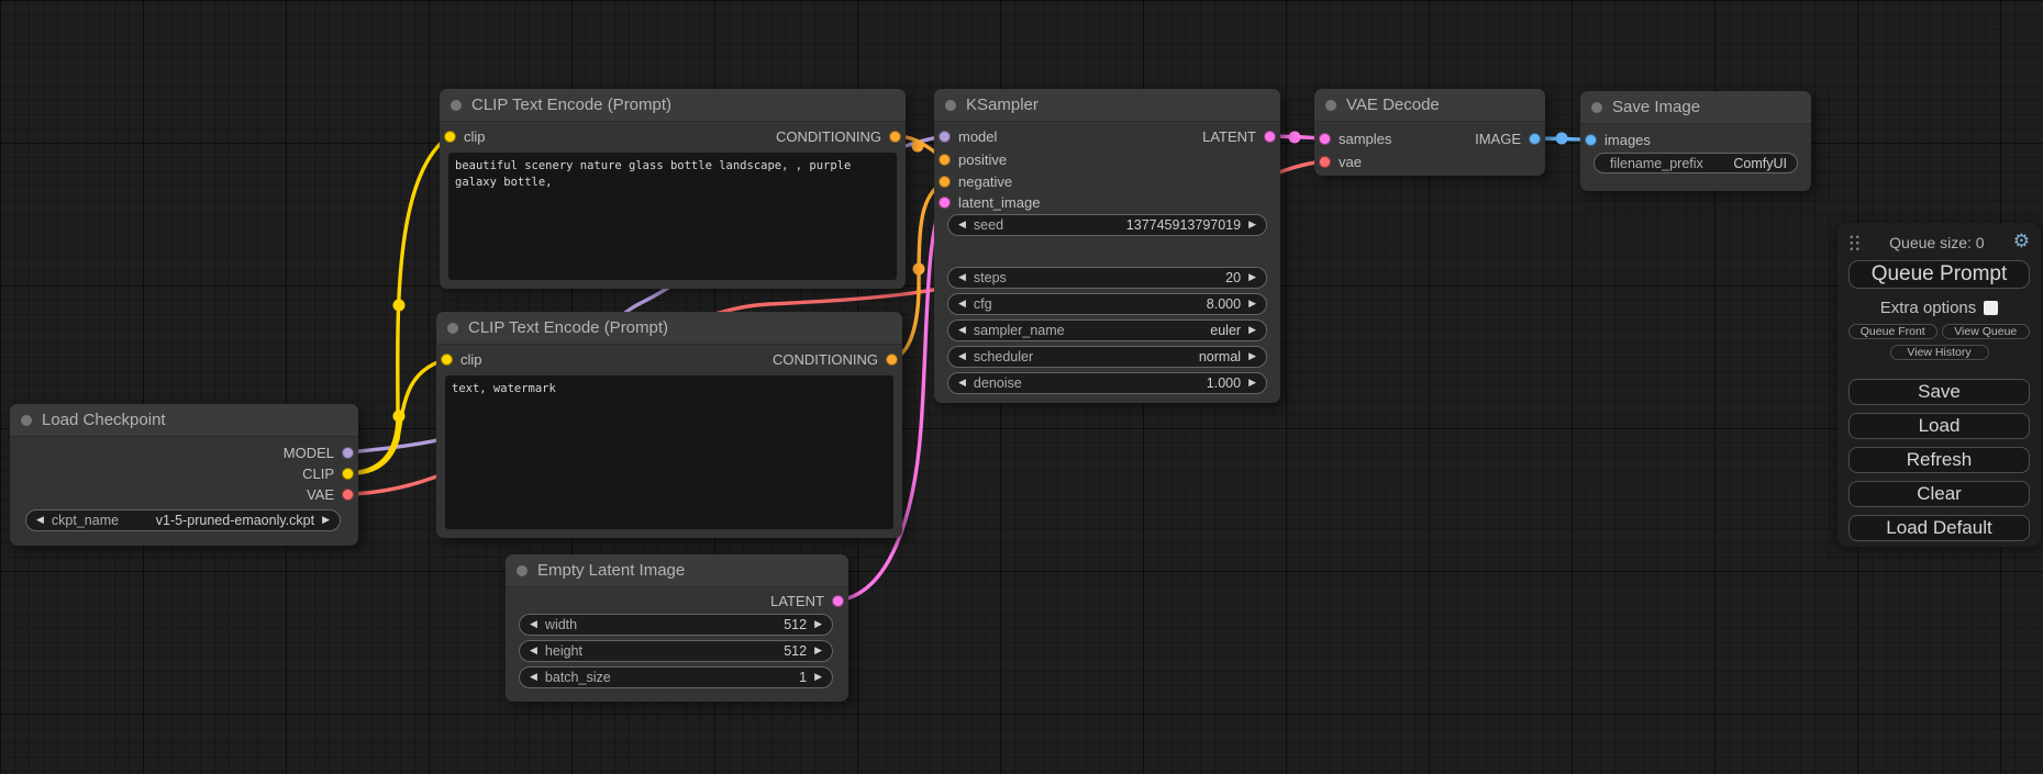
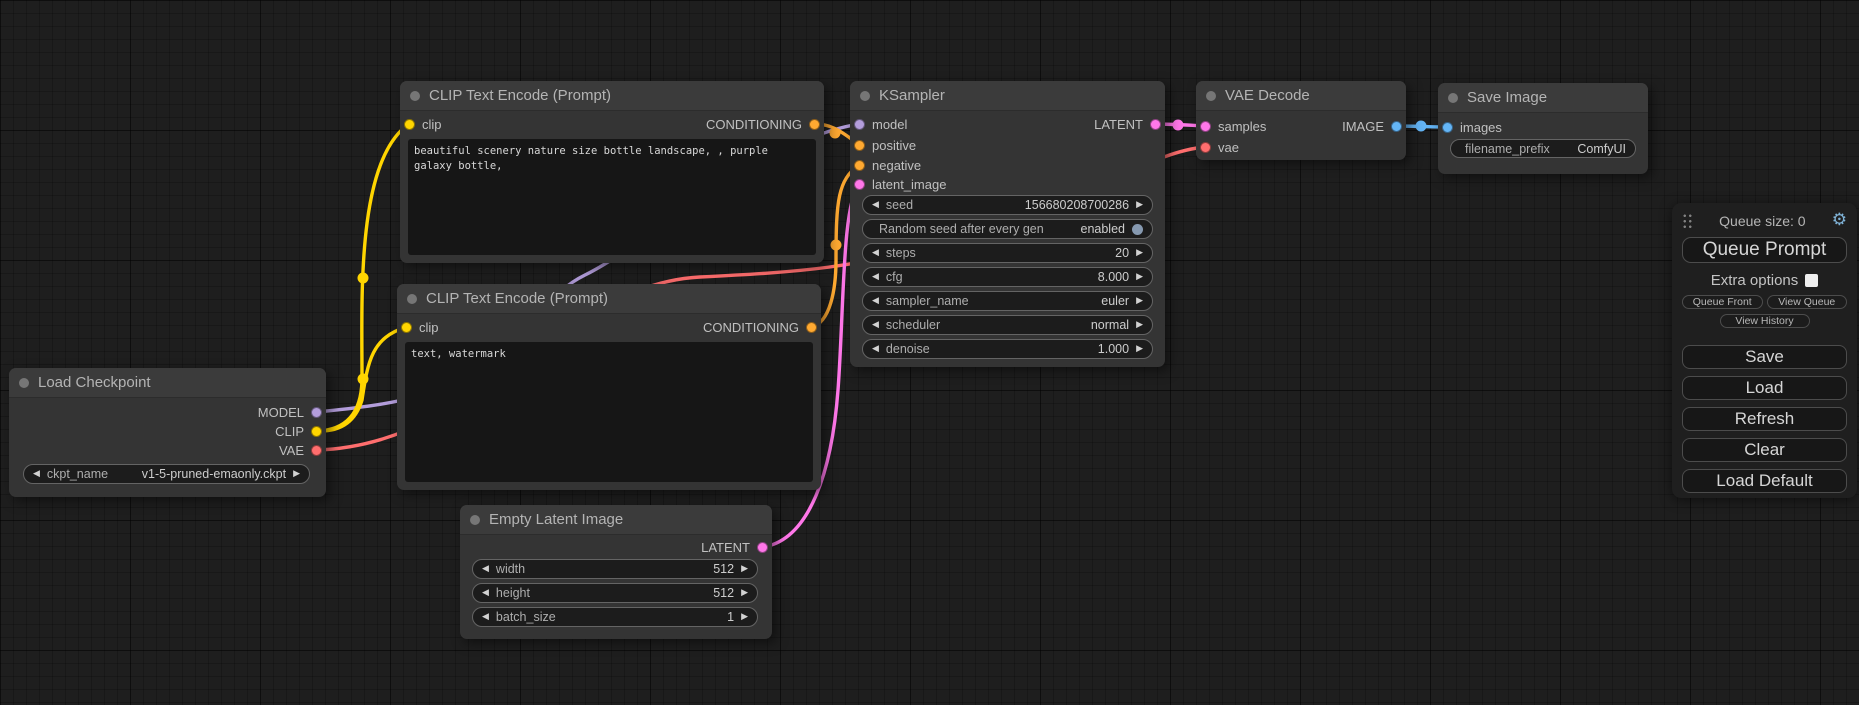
  CLIP Text Encode (Prompt)
  clip
  CONDITIONING
- beautiful scenery nature glass bottle landscape, , purple galaxy bottle,
+ beautiful scenery nature size bottle landscape, , purple galaxy bottle,
  CLIP Text Encode (Prompt)
  clip
  CONDITIONING
  text, watermark
  KSampler
  model
  positive
  negative
  latent_image
  LATENT
  ◀
  seed
- 137745913797019
+ 156680208700286
  ▶
+ Random seed after every gen
+ enabled
  ◀
  steps
  20
  ▶
  ◀
  cfg
  8.000
  ▶
  ◀
  sampler_name
  euler
  ▶
  ◀
  scheduler
  normal
  ▶
  ◀
  denoise
  1.000
  ▶
  VAE Decode
  samples
  vae
  IMAGE
  Save Image
  images
  filename_prefix
  ComfyUI
  Load Checkpoint
  MODEL
  CLIP
  VAE
  ◀
  ckpt_name
  v1-5-pruned-emaonly.ckpt
  ▶
  Empty Latent Image
  LATENT
  ◀
  width
  512
  ▶
  ◀
  height
  512
  ▶
  ◀
  batch_size
  1
  ▶
  Queue size: 0
  ⚙
  Queue Prompt
  Extra options
  Queue Front
  View Queue
  View History
  Save
  Load
  Refresh
  Clear
  Load Default
